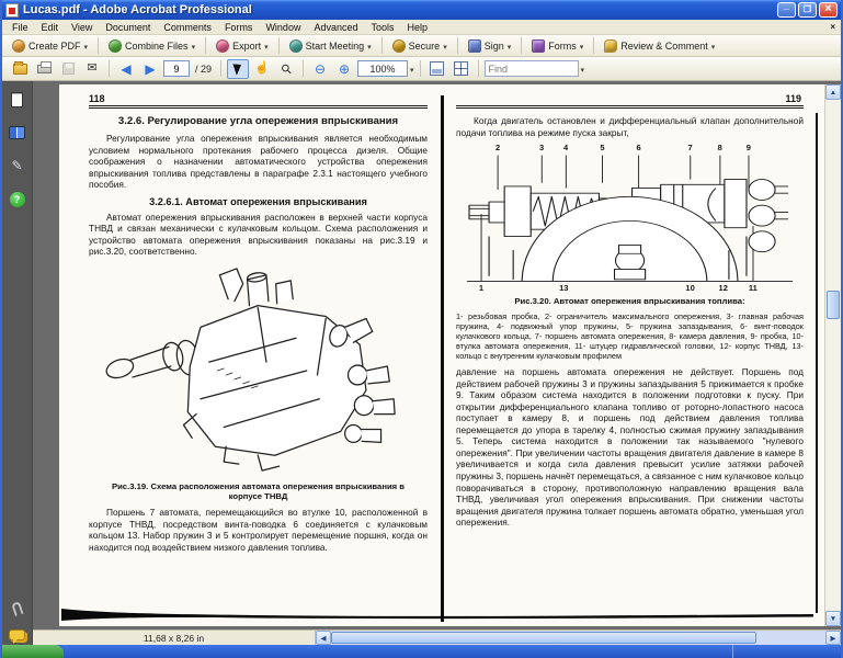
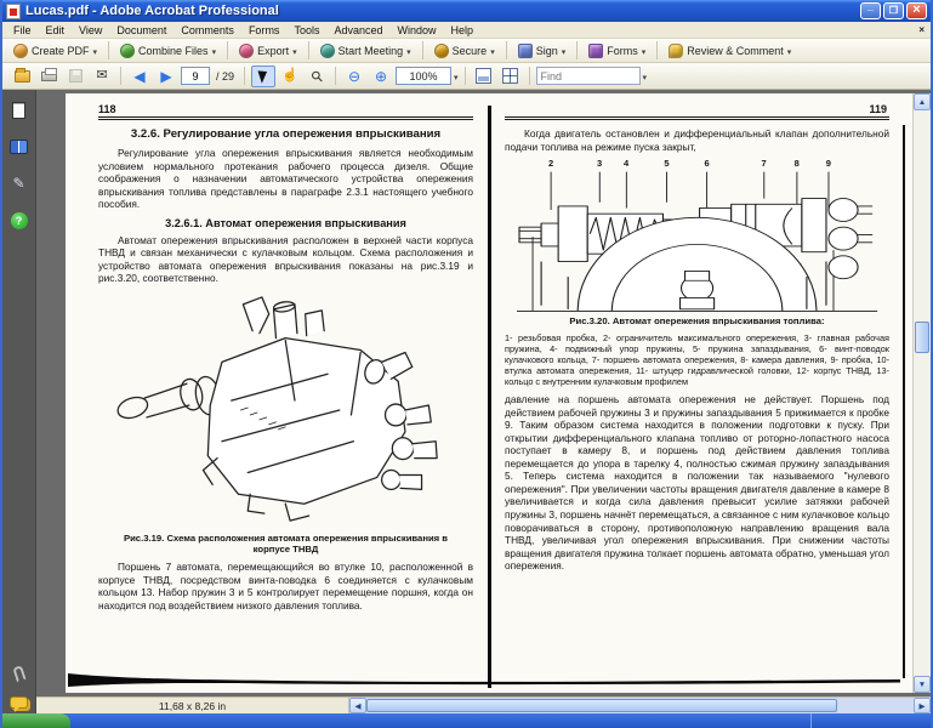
  Lucas.pdf - Adobe Acrobat Professional
  File
  Edit
  View
  Document
  Comments
  Forms
- Window
+ Tools
  Advanced
- Tools
+ Window
  Help
  ×
  Create PDF
  Combine Files
  Export
  Start Meeting
  Secure
  Sign
  Forms
  Review & Comment
  ✉
  ◀
  ▶
  9
  / 29
  ☝
  ⊖
  ⊕
  100%
  Find
  ✎
  ?
  118
  3.2.6. Регулирование угла опережения впрыскивания
  Регулирование угла опережения впрыскивания является необходимым условием нормального протекания рабочего процесса дизеля. Общие соображения о назначении автоматического устройства опережения впрыскивания топлива представлены в параграфе 2.3.1 настоящего учебного пособия.
  3.2.6.1. Автомат опережения впрыскивания
  Автомат опережения впрыскивания расположен в верхней части корпуса ТНВД и связан механически с кулачковым кольцом. Схема расположения и устройство автомата опережения впрыскивания показаны на рис.3.19 и рис.3.20, соответственно.
  Рис.3.19. Схема расположения автомата опережения впрыскивания в корпусе ТНВД
  Поршень 7 автомата, перемещающийся во втулке 10, расположенной в корпусе ТНВД, посредством винта-поводка 6 соединяется с кулачковым кольцом 13. Набор пружин 3 и 5 контролирует перемещение поршня, когда он находится под воздействием низкого давления топлива.
  119
  Когда двигатель остановлен и дифференциальный клапан дополнительной подачи топлива на режиме пуска закрыт,
  2
  3
  4
  5
  6
  7
  8
  9
- 1
- 13
- 10
- 12
- 11
  Рис.3.20. Автомат опережения впрыскивания топлива:
  1- резьбовая пробка, 2- ограничитель максимального опережения, 3- главная рабочая пружина, 4- подвижный упор пружины, 5- пружина запаздывания, 6- винт-поводок кулачкового кольца, 7- поршень автомата опережения, 8- камера давления, 9- пробка, 10- втулка автомата опережения, 11- штуцер гидравлической головки, 12- корпус ТНВД, 13- кольцо с внутренним кулачковым профилем
  давление на поршень автомата опережения не действует. Поршень под действием рабочей пружины 3 и пружины запаздывания 5 прижимается к пробке 9. Таким образом система находится в положении подготовки к пуску. При открытии дифференциального клапана топливо от роторно-лопастного насоса поступает в камеру 8, и поршень под действием давления топлива перемещается до упора в тарелку 4, полностью сжимая пружину запаздывания 5. Теперь система находится в положении так называемого "нулевого опережения". При увеличении частоты вращения двигателя давление в камере 8 увеличивается и когда сила давления превысит усилие затяжки рабочей пружины 3, поршень начнёт перемещаться, а связанное с ним кулачковое кольцо поворачиваться в сторону, противоположную направлению вращения вала ТНВД, увеличивая угол опережения впрыскивания. При снижении частоты вращения двигателя пружина толкает поршень автомата обратно, уменьшая угол опережения.
  11,68 x 8,26 in
